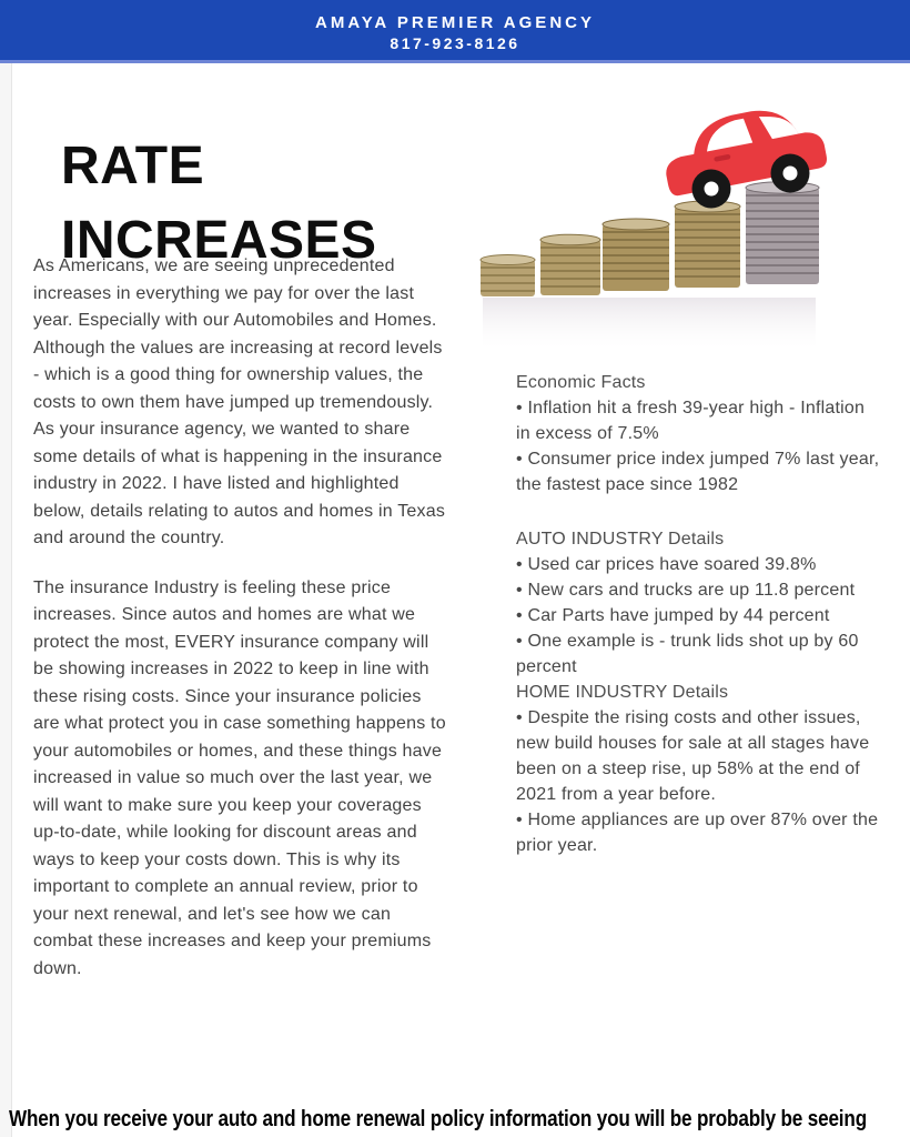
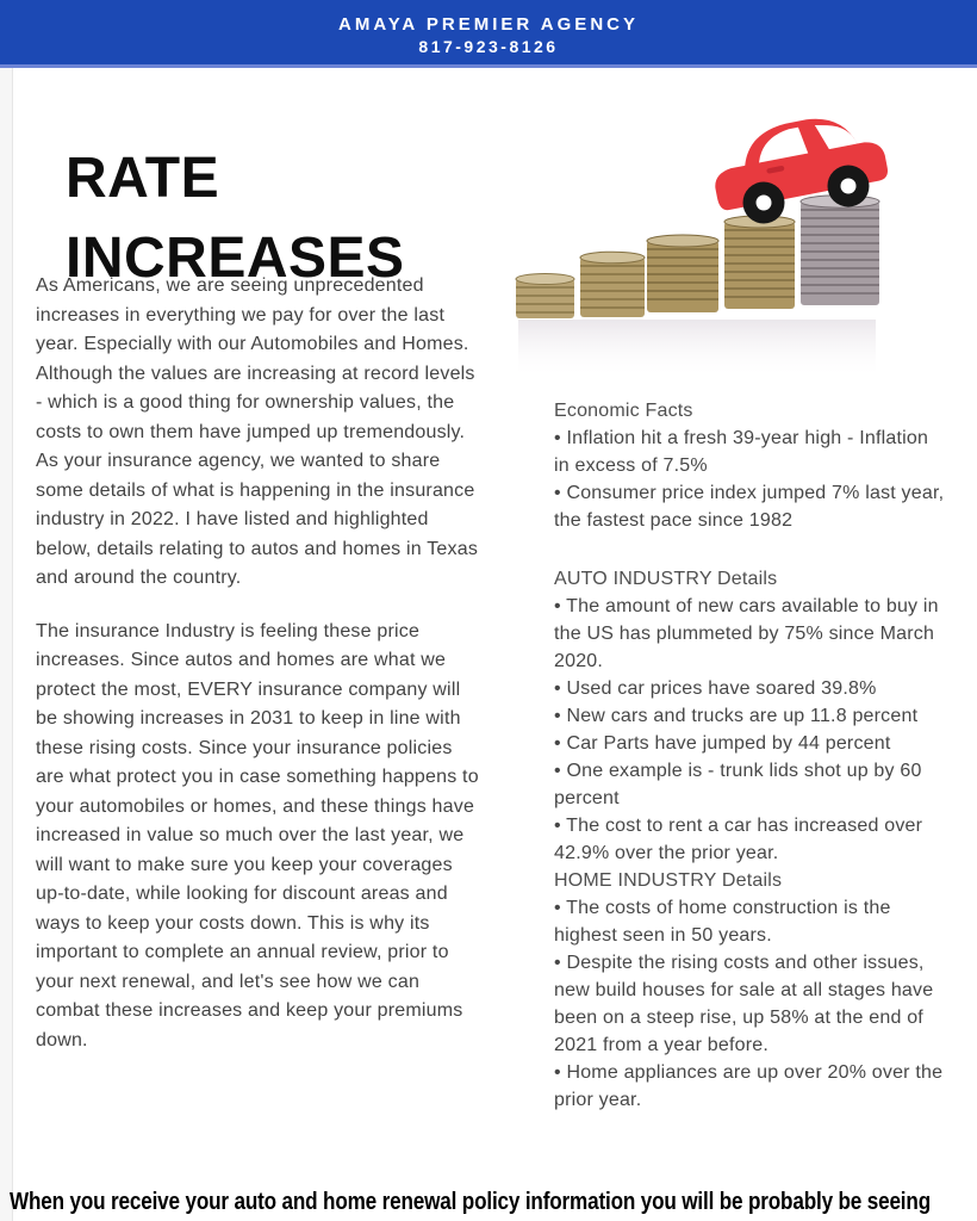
  AMAYA PREMIER AGENCY
  817-923-8126
  RATE
  INCREASES
  As Americans, we are seeing unprecedented increases in everything we pay for over the last year. Especially with our Automobiles and Homes. Although the values are increasing at record levels - which is a good thing for ownership values, the costs to own them have jumped up tremendously. As your insurance agency, we wanted to share some details of what is happening in the insurance industry in 2022. I have listed and highlighted below, details relating to autos and homes in Texas and around the country.
- The insurance Industry is feeling these price increases. Since autos and homes are what we protect the most, EVERY insurance company will be showing increases in 2022 to keep in line with these rising costs. Since your insurance policies are what protect you in case something happens to your automobiles or homes, and these things have increased in value so much over the last year, we will want to make sure you keep your coverages up-to-date, while looking for discount areas and ways to keep your costs down. This is why its important to complete an annual review, prior to your next renewal, and let's see how we can combat these increases and keep your premiums down.
+ The insurance Industry is feeling these price increases. Since autos and homes are what we protect the most, EVERY insurance company will be showing increases in 2031 to keep in line with these rising costs. Since your insurance policies are what protect you in case something happens to your automobiles or homes, and these things have increased in value so much over the last year, we will want to make sure you keep your coverages up-to-date, while looking for discount areas and ways to keep your costs down. This is why its important to complete an annual review, prior to your next renewal, and let's see how we can combat these increases and keep your premiums down.
  Economic Facts
  Inflation hit a fresh 39-year high - Inflation in excess of 7.5%
  Consumer price index jumped 7% last year, the fastest pace since 1982
  AUTO INDUSTRY Details
+ The amount of new cars available to buy in the US has plummeted by 75% since March 2020.
  Used car prices have soared 39.8%
  New cars and trucks are up 11.8 percent
  Car Parts have jumped by 44 percent
  One example is - trunk lids shot up by 60 percent
+ The cost to rent a car has increased over 42.9% over the prior year.
  HOME INDUSTRY Details
+ The costs of home construction is the highest seen in 50 years.
  Despite the rising costs and other issues, new build houses for sale at all stages have been on a steep rise, up 58% at the end of 2021 from a year before.
- Home appliances are up over 87% over the prior year.
+ Home appliances are up over 20% over the prior year.
  When you receive your auto and home renewal policy information you will be probably be seeing
